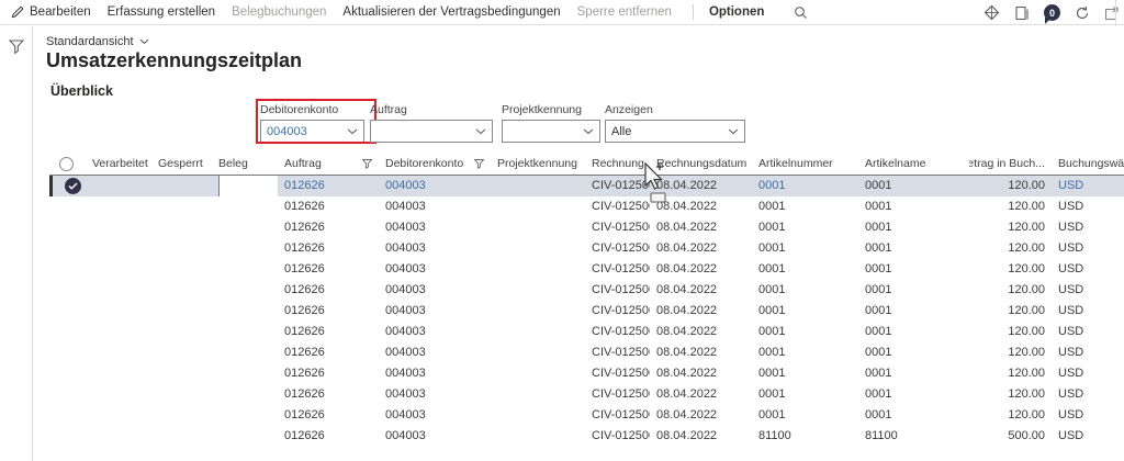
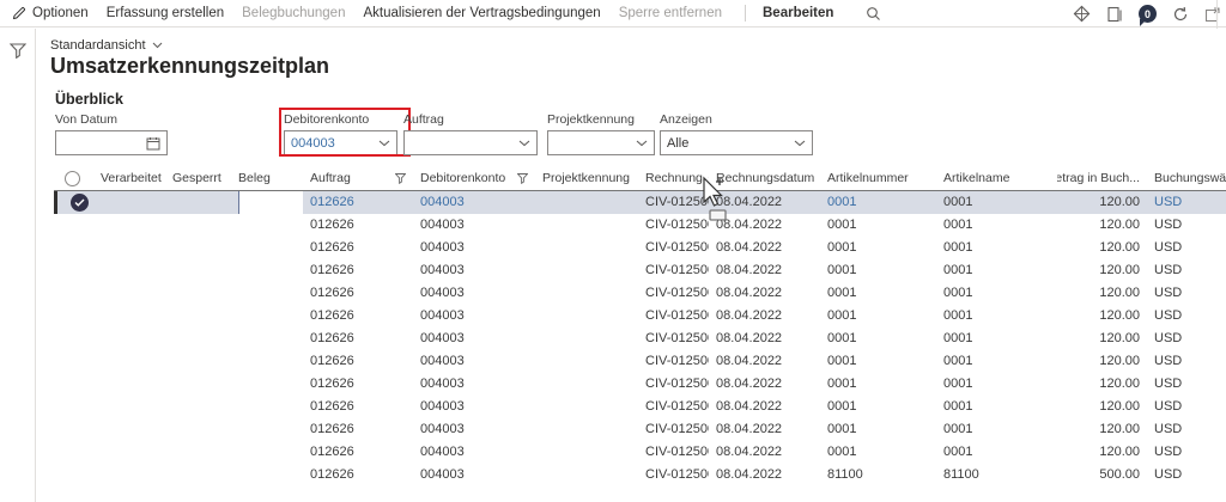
- Bearbeiten
+ Optionen
  Erfassung erstellen
  Belegbuchungen
  Aktualisieren der Vertragsbedingungen
  Sperre entfernen
- Optionen
+ Bearbeiten
  0
  Standardansicht
  Umsatzerkennungszeitplan
  Überblick
+ Von Datum
  Debitorenkonto
  004003
  Auftrag
  Projektkennung
  Anzeigen
  Alle
  Verarbeitet
  Gesperrt
  Beleg
  Auftrag
  Debitorenkonto
  Projektkennung
  Rechnung
  Rechnungsdatum
  Artikelnummer
  Artikelname
  etrag in Buch...
  Buchungswä
  012626
  004003
  CIV-0125
  08.04.2022
  0001
  0001
  120.00
  USD
  012626
  004003
  CIV-01250
  08.04.2022
  0001
  0001
  120.00
  USD
  012626
  004003
  CIV-01250
  08.04.2022
  0001
  0001
  120.00
  USD
  012626
  004003
  CIV-01250
  08.04.2022
  0001
  0001
  120.00
  USD
  012626
  004003
  CIV-01250
  08.04.2022
  0001
  0001
  120.00
  USD
  012626
  004003
  CIV-01250
  08.04.2022
  0001
  0001
  120.00
  USD
  012626
  004003
  CIV-01250
  08.04.2022
  0001
  0001
  120.00
  USD
  012626
  004003
  CIV-01250
  08.04.2022
  0001
  0001
  120.00
  USD
  012626
  004003
  CIV-01250
  08.04.2022
  0001
  0001
  120.00
  USD
  012626
  004003
  CIV-01250
  08.04.2022
  0001
  0001
  120.00
  USD
  012626
  004003
  CIV-01250
  08.04.2022
  0001
  0001
  120.00
  USD
  012626
  004003
  CIV-01250
  08.04.2022
  0001
  0001
  120.00
  USD
  012626
  004003
  CIV-01250
  08.04.2022
  81100
  81100
  500.00
  USD
